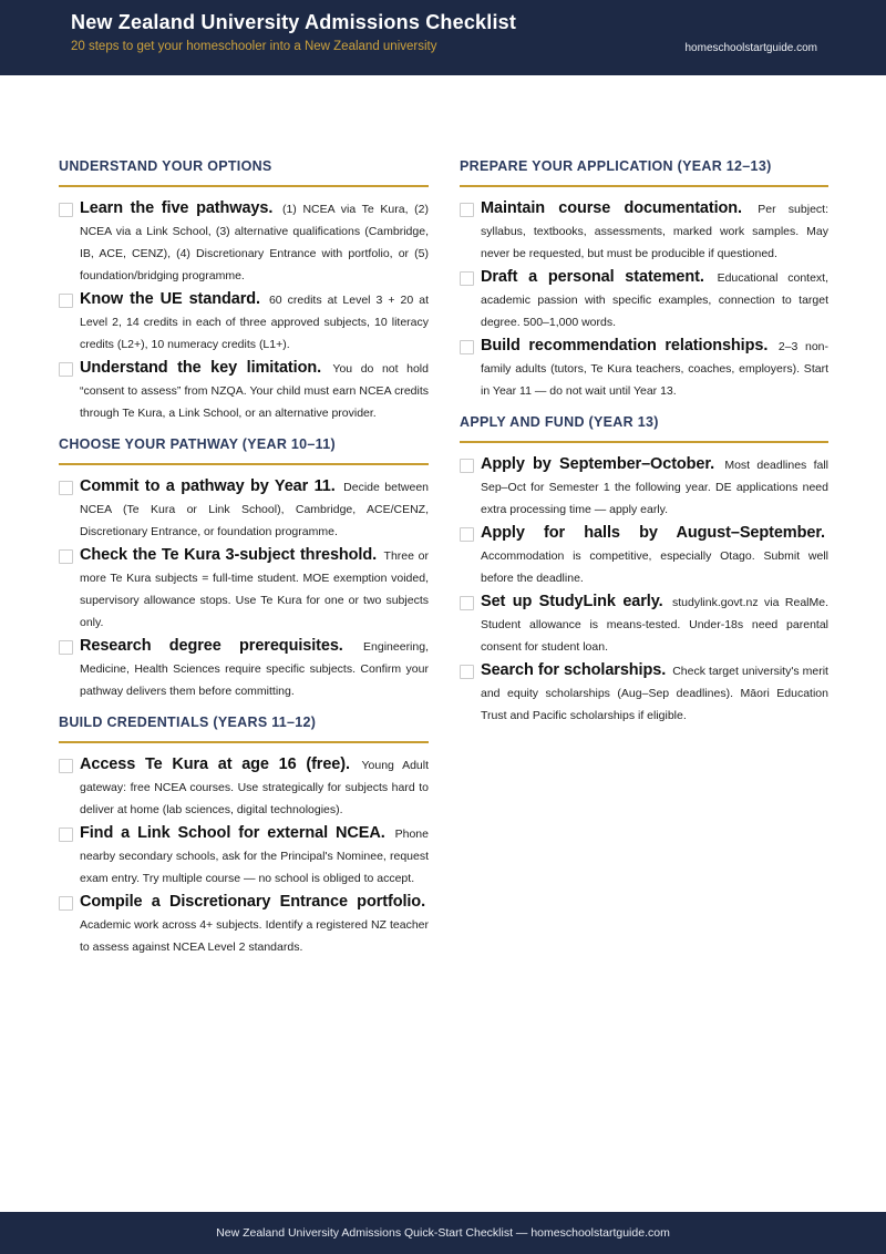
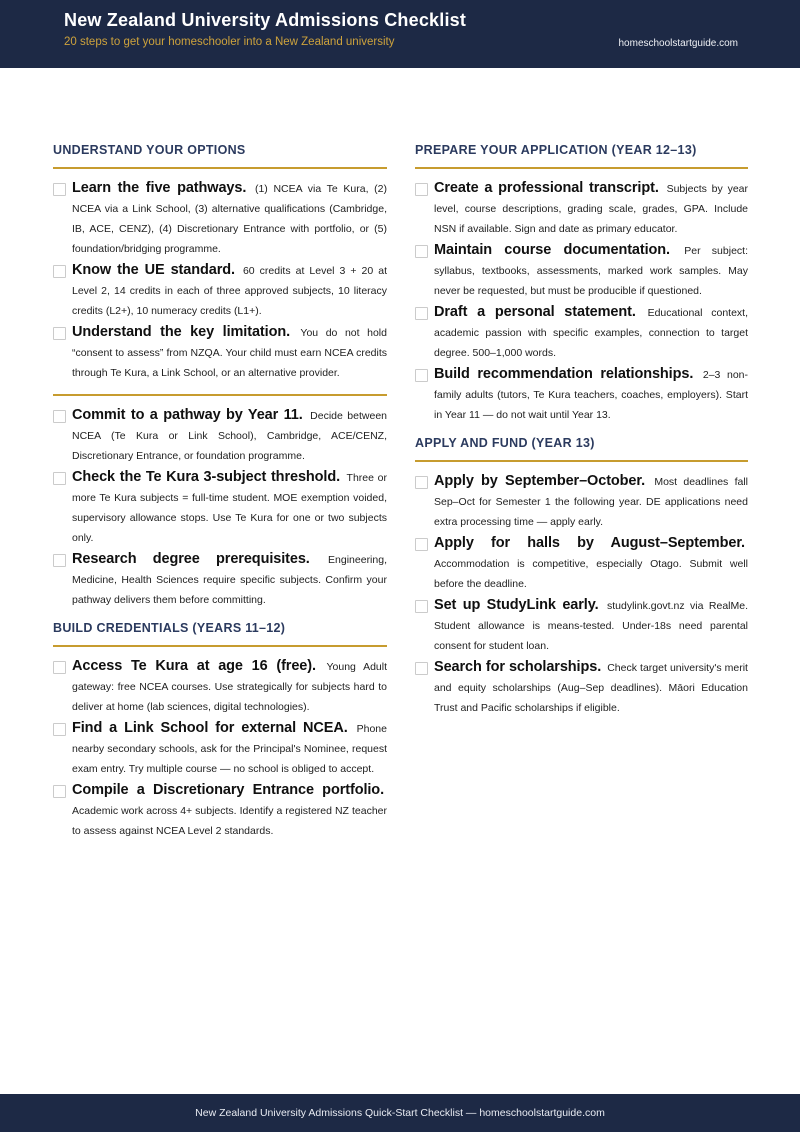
  New Zealand University Admissions Checklist
  20 steps to get your homeschooler into a New Zealand university
  homeschoolstartguide.com
  UNDERSTAND YOUR OPTIONS
  Learn the five pathways. (1) NCEA via Te Kura, (2) NCEA via a Link School, (3) alternative qualifications (Cambridge, IB, ACE, CENZ), (4) Discretionary Entrance with portfolio, or (5) foundation/bridging programme.
  Know the UE standard. 60 credits at Level 3 + 20 at Level 2, 14 credits in each of three approved subjects, 10 literacy credits (L2+), 10 numeracy credits (L1+).
  Understand the key limitation. You do not hold “consent to assess” from NZQA. Your child must earn NCEA credits through Te Kura, a Link School, or an alternative provider.
- CHOOSE YOUR PATHWAY (YEAR 10–11)
  Commit to a pathway by Year 11. Decide between NCEA (Te Kura or Link School), Cambridge, ACE/CENZ, Discretionary Entrance, or foundation programme.
  Check the Te Kura 3-subject threshold. Three or more Te Kura subjects = full-time student. MOE exemption voided, supervisory allowance stops. Use Te Kura for one or two subjects only.
  Research degree prerequisites. Engineering, Medicine, Health Sciences require specific subjects. Confirm your pathway delivers them before committing.
  BUILD CREDENTIALS (YEARS 11–12)
  Access Te Kura at age 16 (free). Young Adult gateway: free NCEA courses. Use strategically for subjects hard to deliver at home (lab sciences, digital technologies).
  Find a Link School for external NCEA. Phone nearby secondary schools, ask for the Principal's Nominee, request exam entry. Try multiple course — no school is obliged to accept.
  Compile a Discretionary Entrance portfolio. Academic work across 4+ subjects. Identify a registered NZ teacher to assess against NCEA Level 2 standards.
  PREPARE YOUR APPLICATION (YEAR 12–13)
+ Create a professional transcript. Subjects by year level, course descriptions, grading scale, grades, GPA. Include NSN if available. Sign and date as primary educator.
  Maintain course documentation. Per subject: syllabus, textbooks, assessments, marked work samples. May never be requested, but must be producible if questioned.
  Draft a personal statement. Educational context, academic passion with specific examples, connection to target degree. 500–1,000 words.
  Build recommendation relationships. 2–3 non-family adults (tutors, Te Kura teachers, coaches, employers). Start in Year 11 — do not wait until Year 13.
  APPLY AND FUND (YEAR 13)
  Apply by September–October. Most deadlines fall Sep–Oct for Semester 1 the following year. DE applications need extra processing time — apply early.
  Apply for halls by August–September. Accommodation is competitive, especially Otago. Submit well before the deadline.
  Set up StudyLink early. studylink.govt.nz via RealMe. Student allowance is means-tested. Under-18s need parental consent for student loan.
  Search for scholarships. Check target university's merit and equity scholarships (Aug–Sep deadlines). Māori Education Trust and Pacific scholarships if eligible.
  New Zealand University Admissions Quick-Start Checklist — homeschoolstartguide.com
